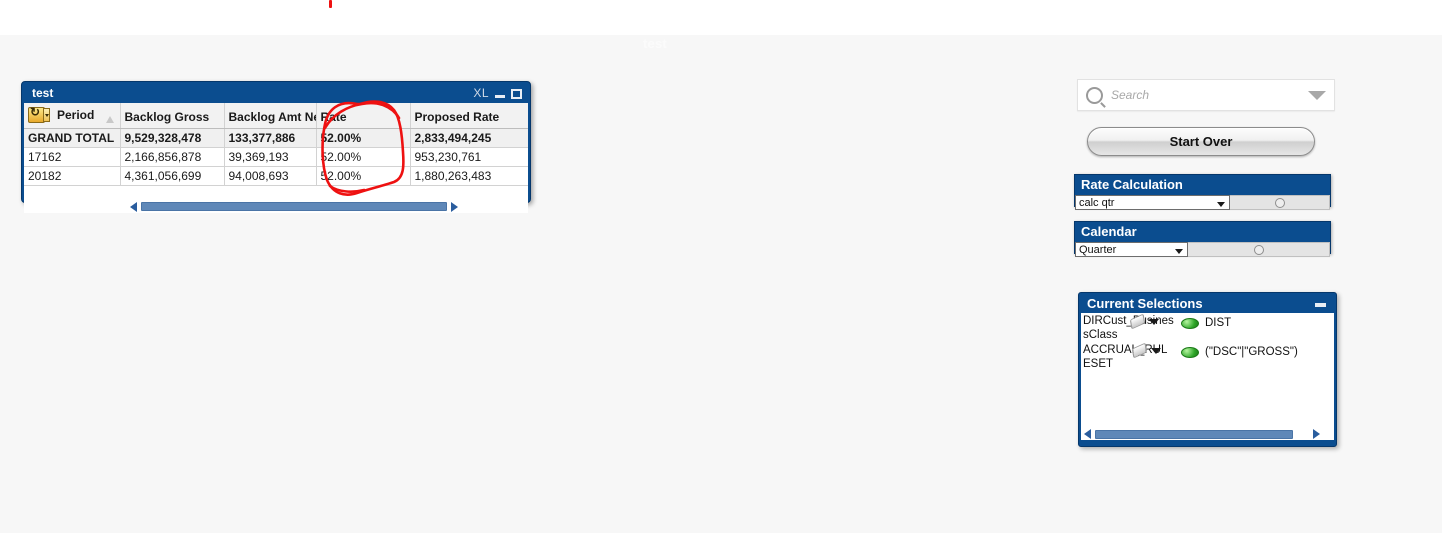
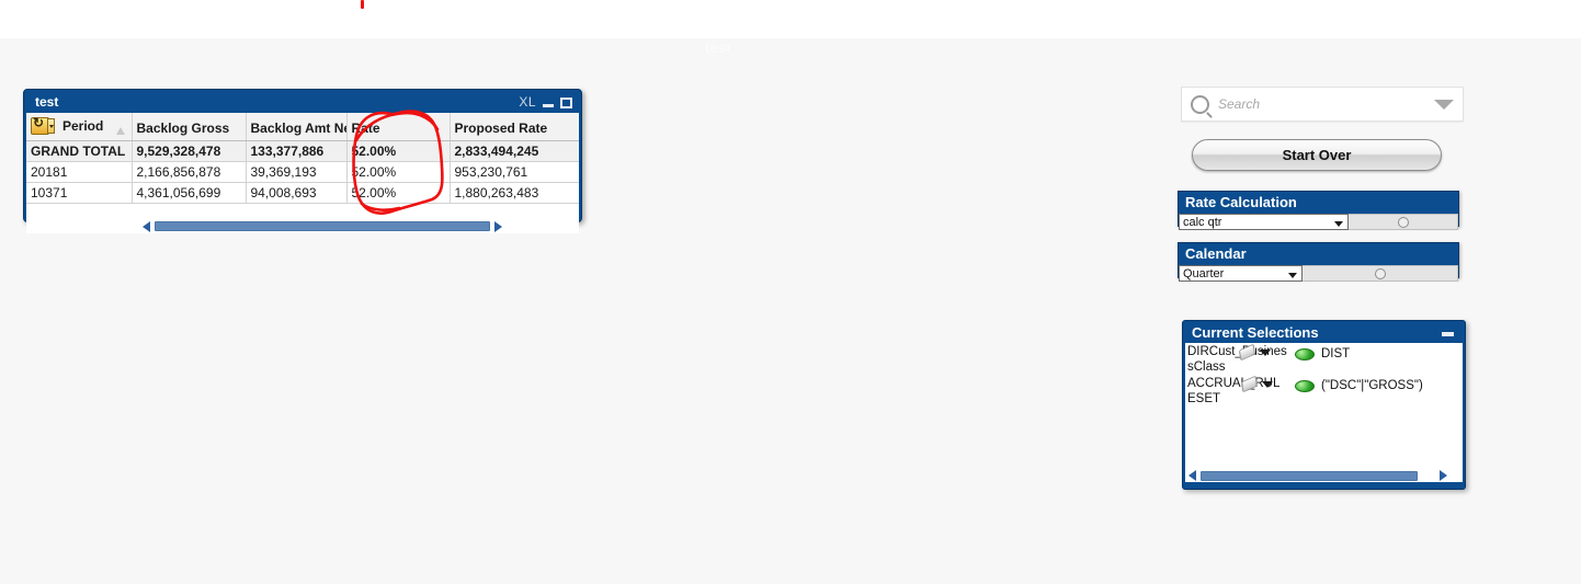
  test
  XL
  Period	Backlog Gross	Backlog Amt N	Rte	Proposed Rate
  GRAND TOTAL	9,529,328,478	133,377,886	2.00%	2,833,494,245
- 17162	2,166,856,878	39,369,193	2.00%	953,230,761
+ 20181	2,166,856,878	39,369,193	2.00%	953,230,761
- 20182	4,361,056,699	94,008,693	52.00%	1,880,263,483
+ 10371	4,361,056,699	94,008,693	52.00%	1,880,263,483
  Search
  Start Over
  Rate Calculation
  calc qtr
  Calendar
  Quarter
  Current Selections
  DIRCustsinessClass
  DIST
  ACCRUARULESET
  ("DSC"|"GROSS")
